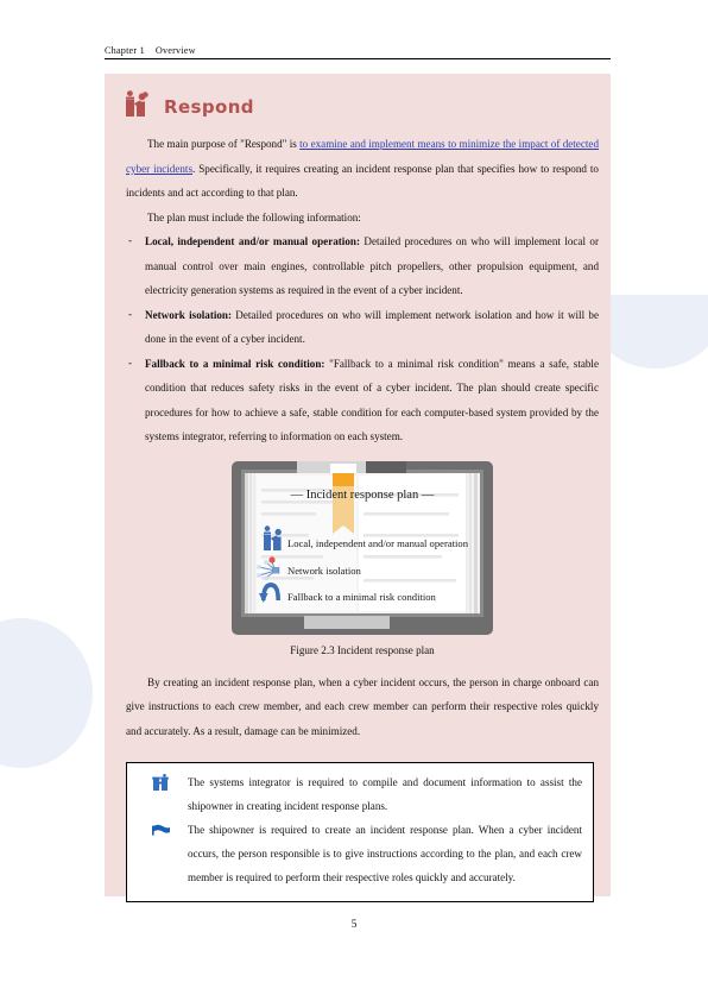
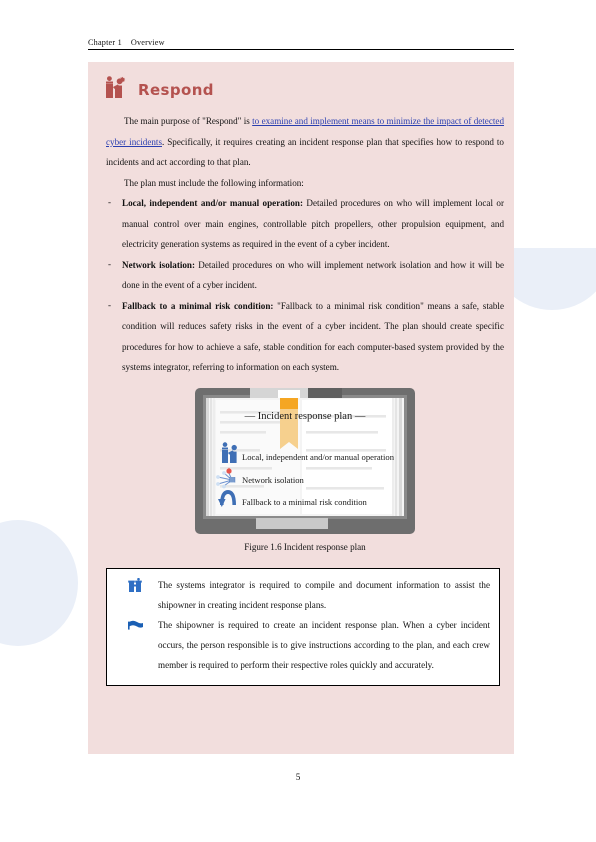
  Chapter 1 Overview
  Respond
  The main purpose of "Respond" is to examine and implement means to minimize the impact of detected cyber incidents. Specifically, it requires creating an incident response plan that specifies how to respond to incidents and act according to that plan.
  The plan must include the following information:
  -
  Local, independent and/or manual operation: Detailed procedures on who will implement local or manual control over main engines, controllable pitch propellers, other propulsion equipment, and electricity generation systems as required in the event of a cyber incident.
  -
  Network isolation: Detailed procedures on who will implement network isolation and how it will be done in the event of a cyber incident.
  -
- Fallback to a minimal risk condition: "Fallback to a minimal risk condition" means a safe, stable condition that reduces safety risks in the event of a cyber incident. The plan should create specific procedures for how to achieve a safe, stable condition for each computer-based system provided by the systems integrator, referring to information on each system.
+ Fallback to a minimal risk condition: "Fallback to a minimal risk condition" means a safe, stable condition will reduces safety risks in the event of a cyber incident. The plan should create specific procedures for how to achieve a safe, stable condition for each computer-based system provided by the systems integrator, referring to information on each system.
  — Incident response plan —
  Local, independent and/or manual operation
  Network isolation
  Fallback to a minimal risk condition
- Figure 2.3 Incident response plan
+ Figure 1.6 Incident response plan
- By creating an incident response plan, when a cyber incident occurs, the person in charge onboard can give instructions to each crew member, and each crew member can perform their respective roles quickly and accurately. As a result, damage can be minimized.
  The systems integrator is required to compile and document information to assist the shipowner in creating incident response plans.
  The shipowner is required to create an incident response plan. When a cyber incident occurs, the person responsible is to give instructions according to the plan, and each crew member is required to perform their respective roles quickly and accurately.
  5
